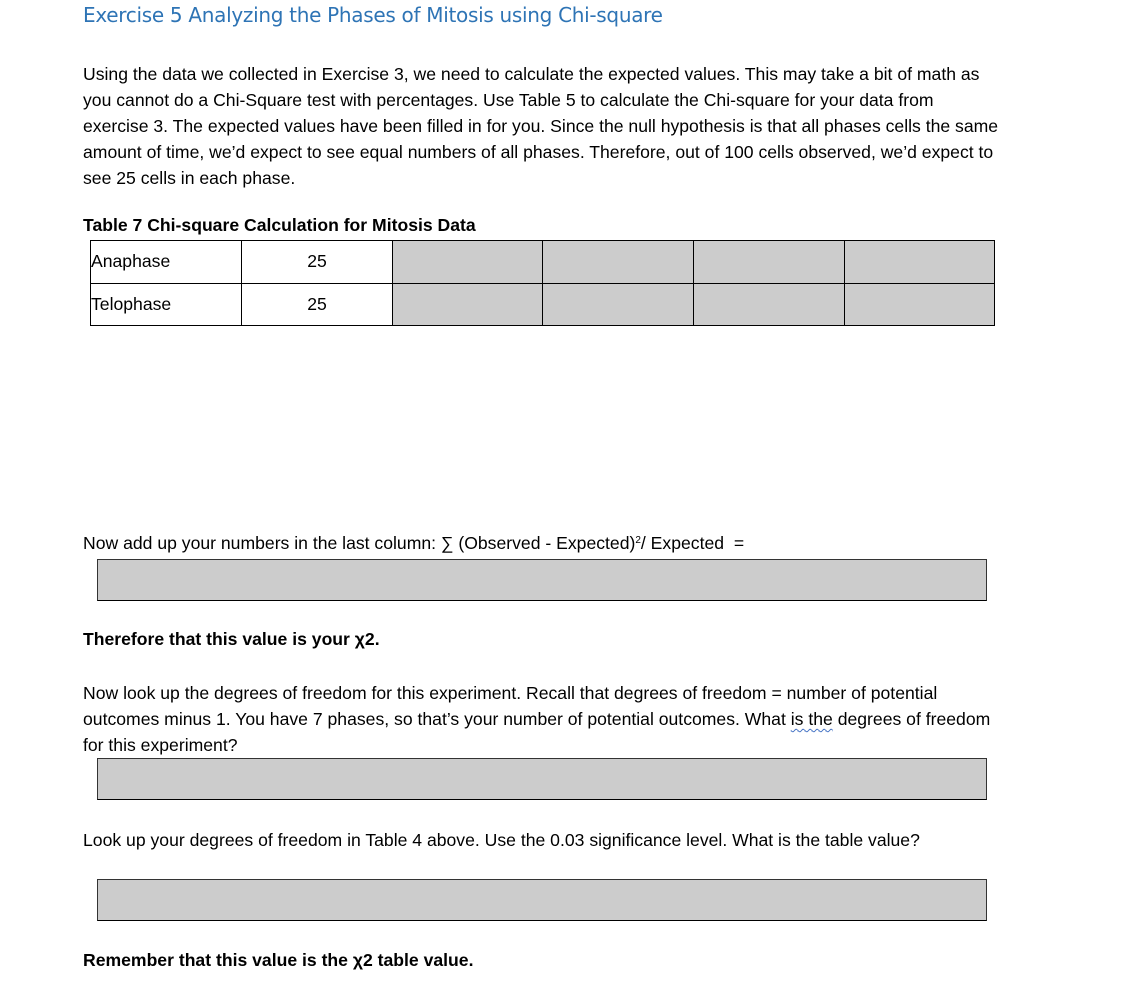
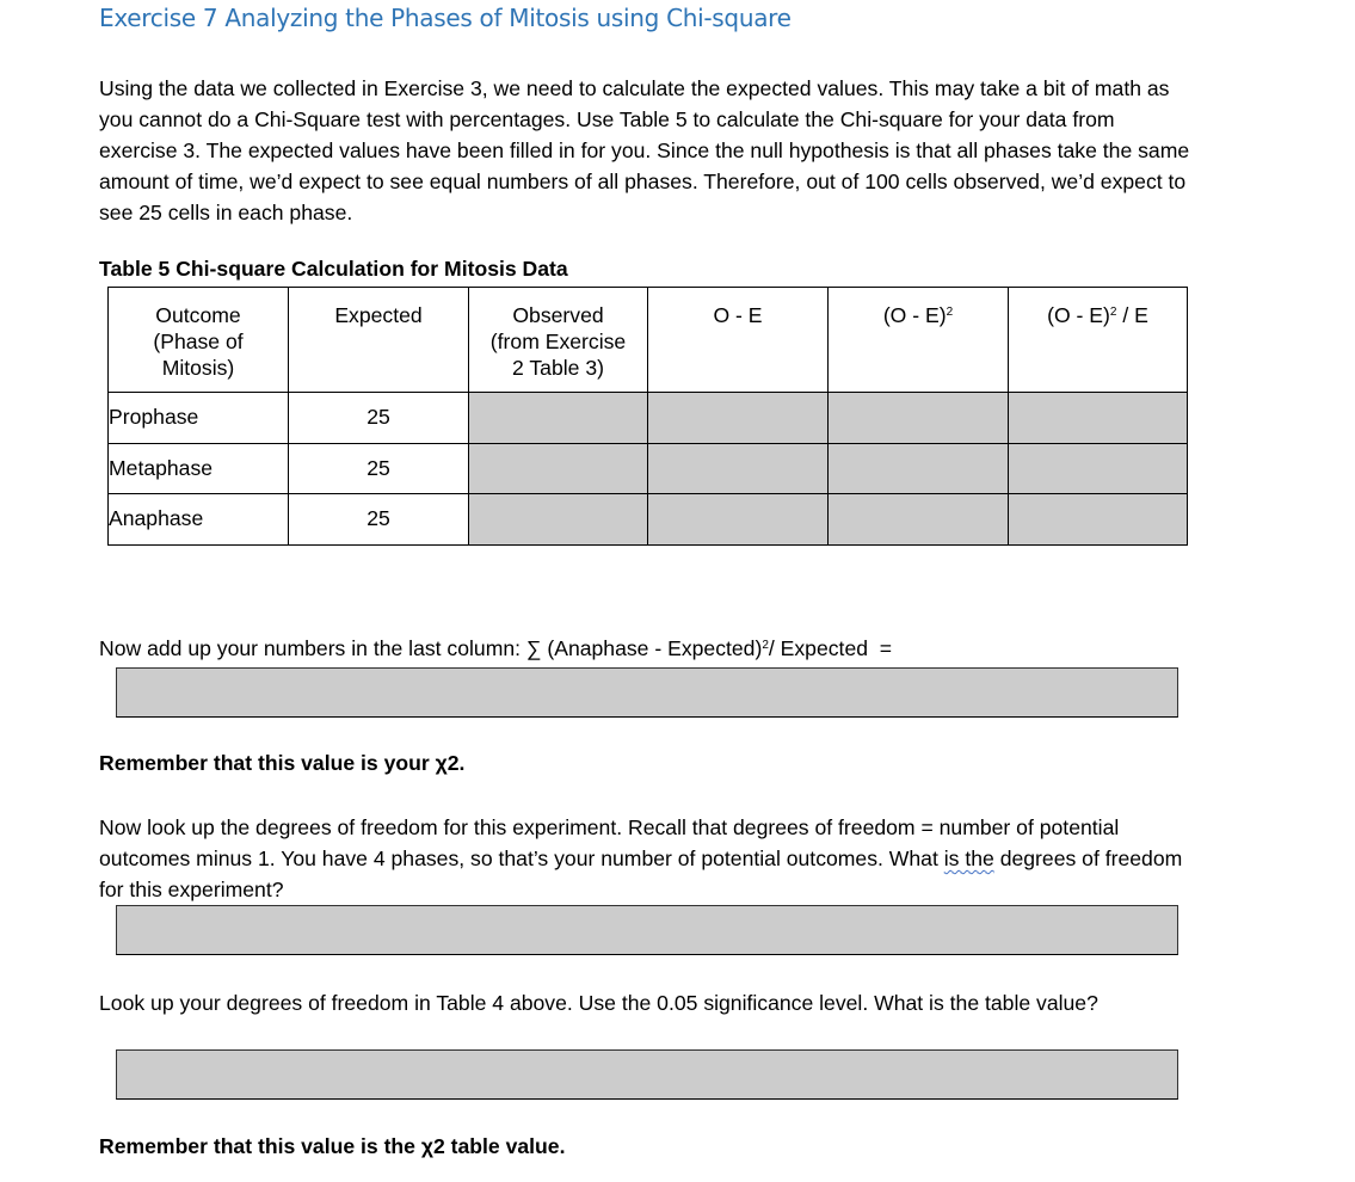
- Exercise 5 Analyzing the Phases of Mitosis using Chi-square
+ Exercise 7 Analyzing the Phases of Mitosis using Chi-square
- Using the data we collected in Exercise 3, we need to calculate the expected values. This may take a bit of math as you cannot do a Chi-Square test with percentages. Use Table 5 to calculate the Chi-square for your data from exercise 3. The expected values have been filled in for you. Since the null hypothesis is that all phases cells the same amount of time, we’d expect to see equal numbers of all phases. Therefore, out of 100 cells observed, we’d expect to see 25 cells in each phase.
+ Using the data we collected in Exercise 3, we need to calculate the expected values. This may take a bit of math as you cannot do a Chi-Square test with percentages. Use Table 5 to calculate the Chi-square for your data from exercise 3. The expected values have been filled in for you. Since the null hypothesis is that all phases take the same amount of time, we’d expect to see equal numbers of all phases. Therefore, out of 100 cells observed, we’d expect to see 25 cells in each phase.
- Table 7 Chi-square Calculation for Mitosis Data
+ Table 5 Chi-square Calculation for Mitosis Data
+ Outcome (Phase of Mitosis)	Expected	Observed (from Exercise 2 Table 3)	O - E	(O - E)2	(O - E)2 / E
+ Prophase	25
+ Metaphase	25
  Anaphase	25
- Telophase	25
- Now add up your numbers in the last column: ∑ (Observed - Expected)2/ Expected =
+ Now add up your numbers in the last column: ∑ (Anaphase - Expected)2/ Expected =
- Therefore that this value is your χ2.
+ Remember that this value is your χ2.
- Now look up the degrees of freedom for this experiment. Recall that degrees of freedom = number of potential outcomes minus 1. You have 7 phases, so that’s your number of potential outcomes. What is the degrees of freedom for this experiment?
+ Now look up the degrees of freedom for this experiment. Recall that degrees of freedom = number of potential outcomes minus 1. You have 4 phases, so that’s your number of potential outcomes. What is the degrees of freedom for this experiment?
- Look up your degrees of freedom in Table 4 above. Use the 0.03 significance level. What is the table value?
+ Look up your degrees of freedom in Table 4 above. Use the 0.05 significance level. What is the table value?
  Remember that this value is the χ2 table value.
